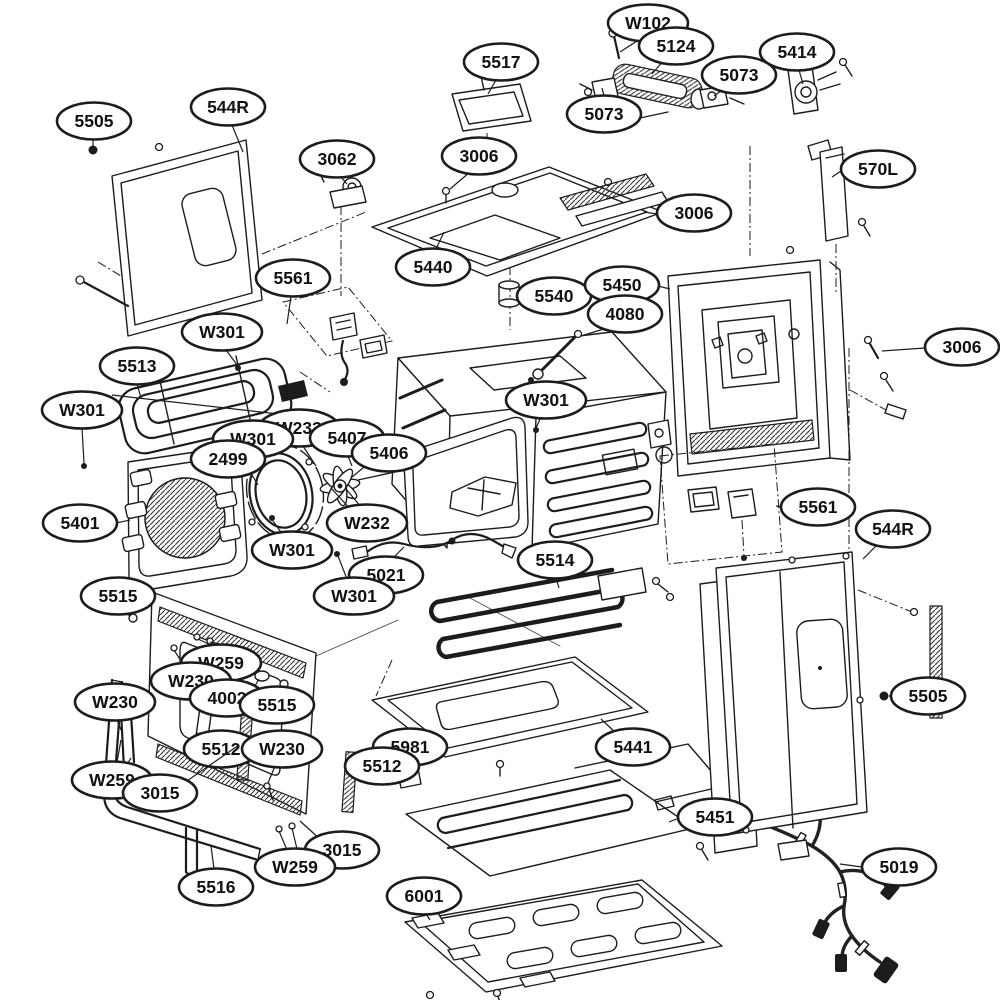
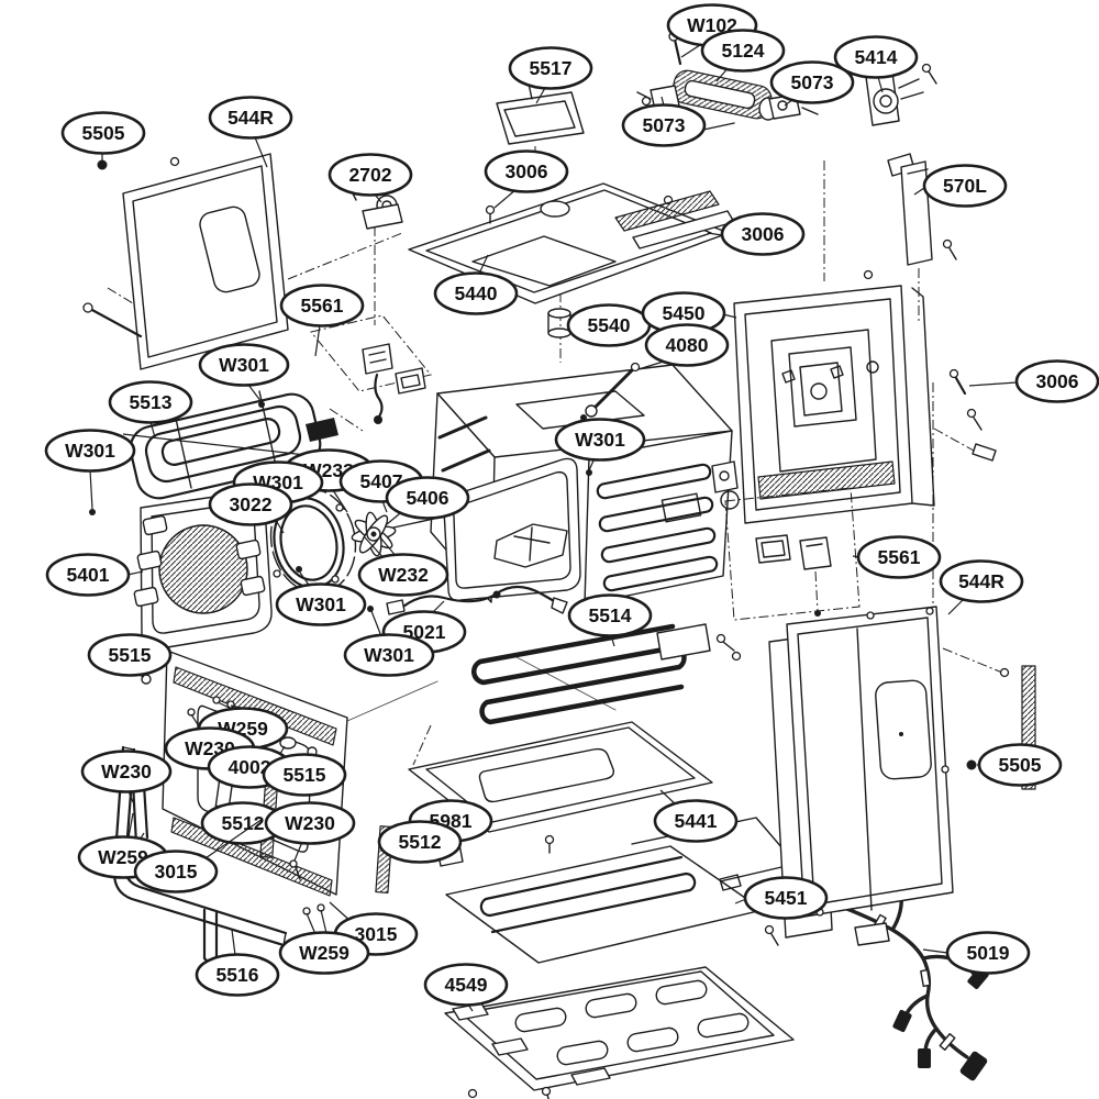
  W102
  5124
  5414
  5517
  5073
  5073
  544R
  5505
- 3062
+ 2702
  3006
  570L
  3006
  5440
  5561
  5540
  5450
  4080
  3006
  W301
  5513
  W301
  W301
  5407
  W301
- 2499
+ 3022
  5406
  5401
  W232
  W301
  5021
  W301
  5514
  5561
  544R
  5515
  259
  W23
  400
  5515
  W230
  5512
  W230
  5981
  5512
  W259
  3015
  5505
  5441
  5451
  5019
  5516
  3015
  W259
- 6001
+ 4549
